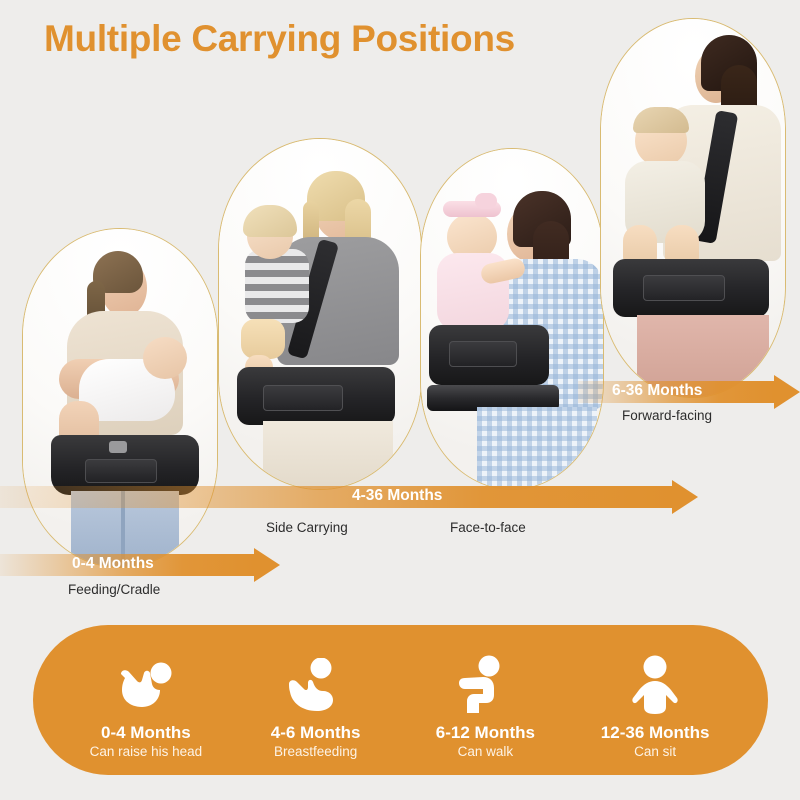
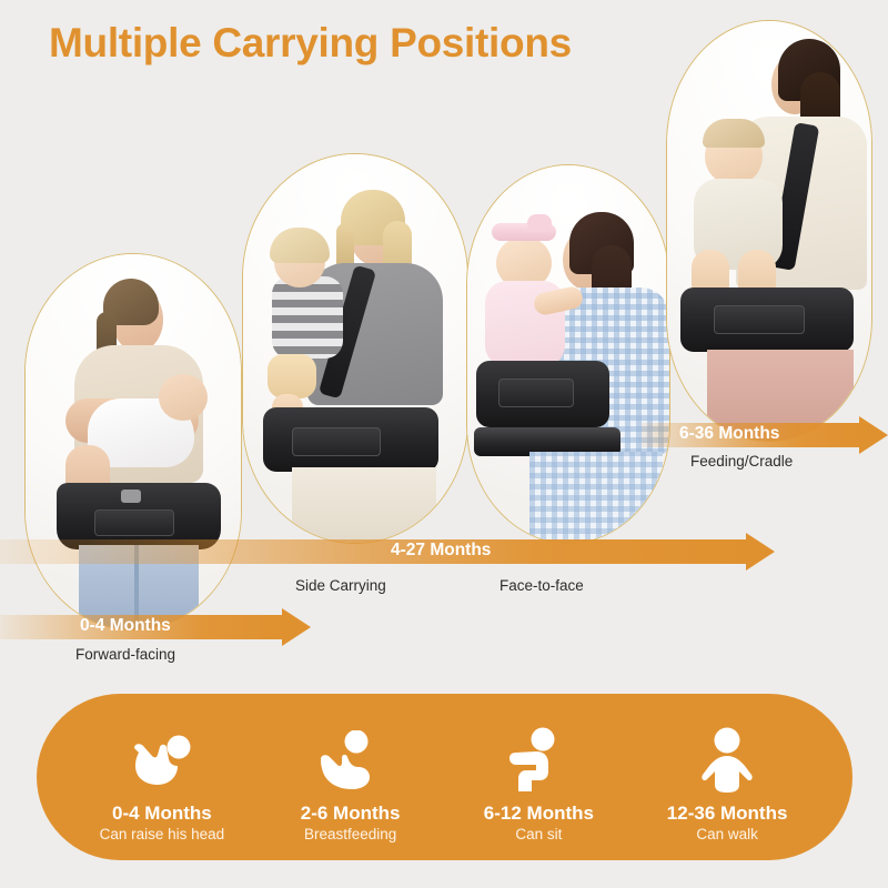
  Multiple Carrying Positions
  6-36 Months
- Forward-facing
+ Feeding/Cradle
- 4-36 Months
+ 4-27 Months
  Side Carrying
  Face-to-face
  0-4 Months
- Feeding/Cradle
+ Forward-facing
  0-4 Months
  Can raise his head
- 4-6 Months
+ 2-6 Months
  Breastfeeding
  6-12 Months
- Can walk
+ Can sit
  12-36 Months
- Can sit
+ Can walk
